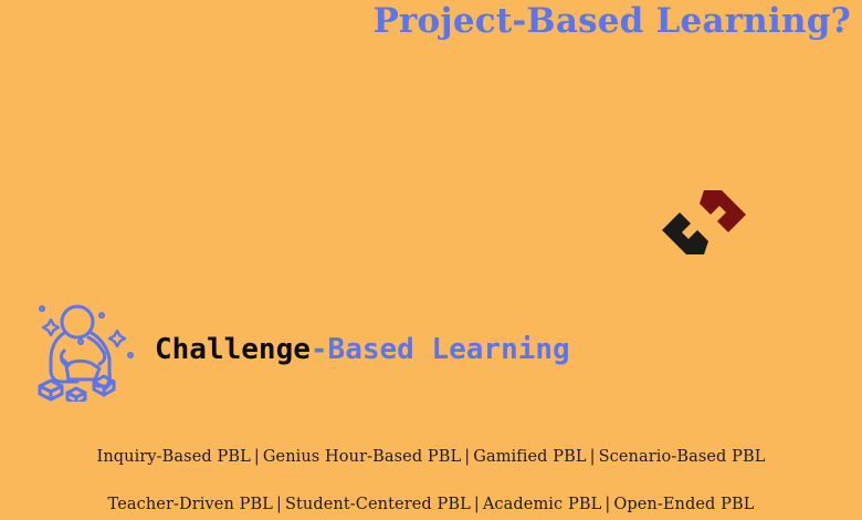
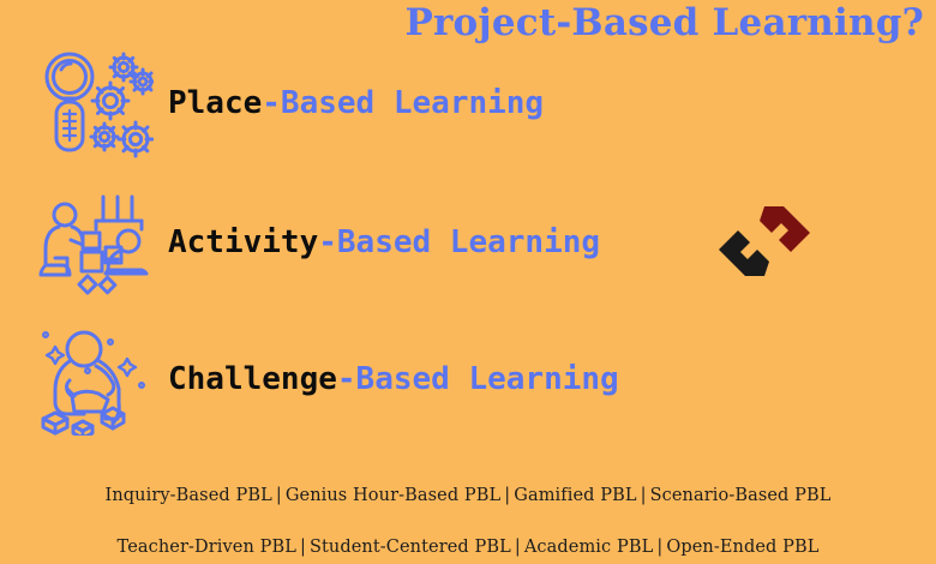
  Project-Based Learning?
+ Place-Based Learning
+ Activity-Based Learning
  Challenge-Based Learning
  Inquiry-Based PBL | Genius Hour-Based PBL | Gamified PBL | Scenario-Based PBL
  Teacher-Driven PBL | Student-Centered PBL | Academic PBL | Open-Ended PBL
